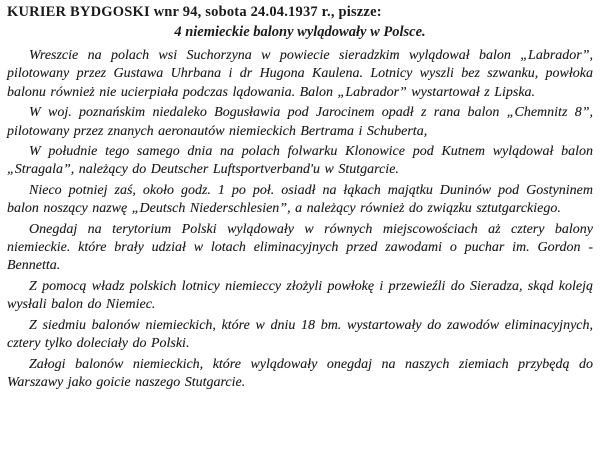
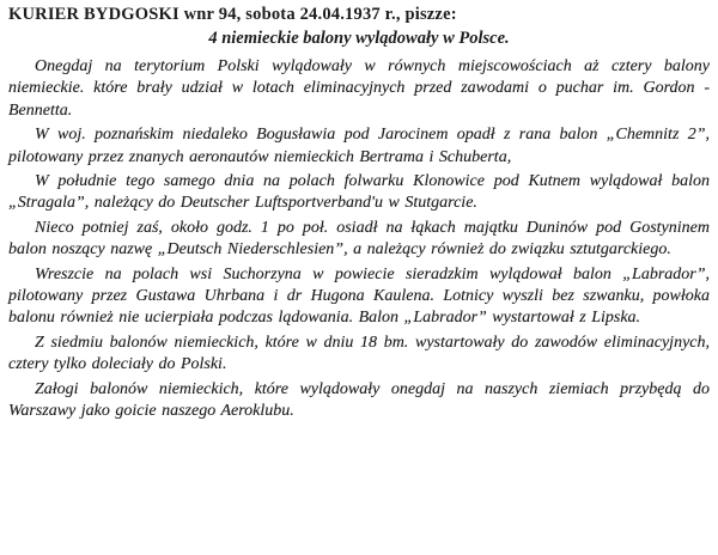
  KURIER BYDGOSKI wnr 94, sobota 24.04.1937 r., piszze:
  4 niemieckie balony wylądowały w Polsce.
- Wreszcie na polach wsi Suchorzyna w powiecie sieradzkim wylądował balon „Labrador”, pilotowany przez Gustawa Uhrbana i dr Hugona Kaulena. Lotnicy wyszli bez szwanku, powłoka balonu również nie ucierpiała podczas lądowania. Balon „Labrador” wystartował z Lipska.
+ Onegdaj na terytorium Polski wylądowały w równych miejscowościach aż cztery balony niemieckie. które brały udział w lotach eliminacyjnych przed zawodami o puchar im. Gordon - Bennetta.
- W woj. poznańskim niedaleko Bogusławia pod Jarocinem opadł z rana balon „Chemnitz 8”, pilotowany przez znanych aeronautów niemieckich Bertrama i Schuberta,
+ W woj. poznańskim niedaleko Bogusławia pod Jarocinem opadł z rana balon „Chemnitz 2”, pilotowany przez znanych aeronautów niemieckich Bertrama i Schuberta,
  W południe tego samego dnia na polach folwarku Klonowice pod Kutnem wylądował balon „Stragala”, należący do Deutscher Luftsportverband'u w Stutgarcie.
  Nieco potniej zaś, około godz. 1 po poł. osiadł na łąkach majątku Duninów pod Gostyninem balon noszący nazwę „Deutsch Niederschlesien”, a należący również do związku sztutgarckiego.
- Onegdaj na terytorium Polski wylądowały w równych miejscowościach aż cztery balony niemieckie. które brały udział w lotach eliminacyjnych przed zawodami o puchar im. Gordon - Bennetta.
+ Wreszcie na polach wsi Suchorzyna w powiecie sieradzkim wylądował balon „Labrador”, pilotowany przez Gustawa Uhrbana i dr Hugona Kaulena. Lotnicy wyszli bez szwanku, powłoka balonu również nie ucierpiała podczas lądowania. Balon „Labrador” wystartował z Lipska.
- Z pomocą władz polskich lotnicy niemieccy złożyli powłokę i przewieźli do Sieradza, skąd koleją wysłali balon do Niemiec.
  Z siedmiu balonów niemieckich, które w dniu 18 bm. wystartowały do zawodów eliminacyjnych, cztery tylko doleciały do Polski.
- Załogi balonów niemieckich, które wylądowały onegdaj na naszych ziemiach przybędą do Warszawy jako goicie naszego Stutgarcie.
+ Załogi balonów niemieckich, które wylądowały onegdaj na naszych ziemiach przybędą do Warszawy jako goicie naszego Aeroklubu.
